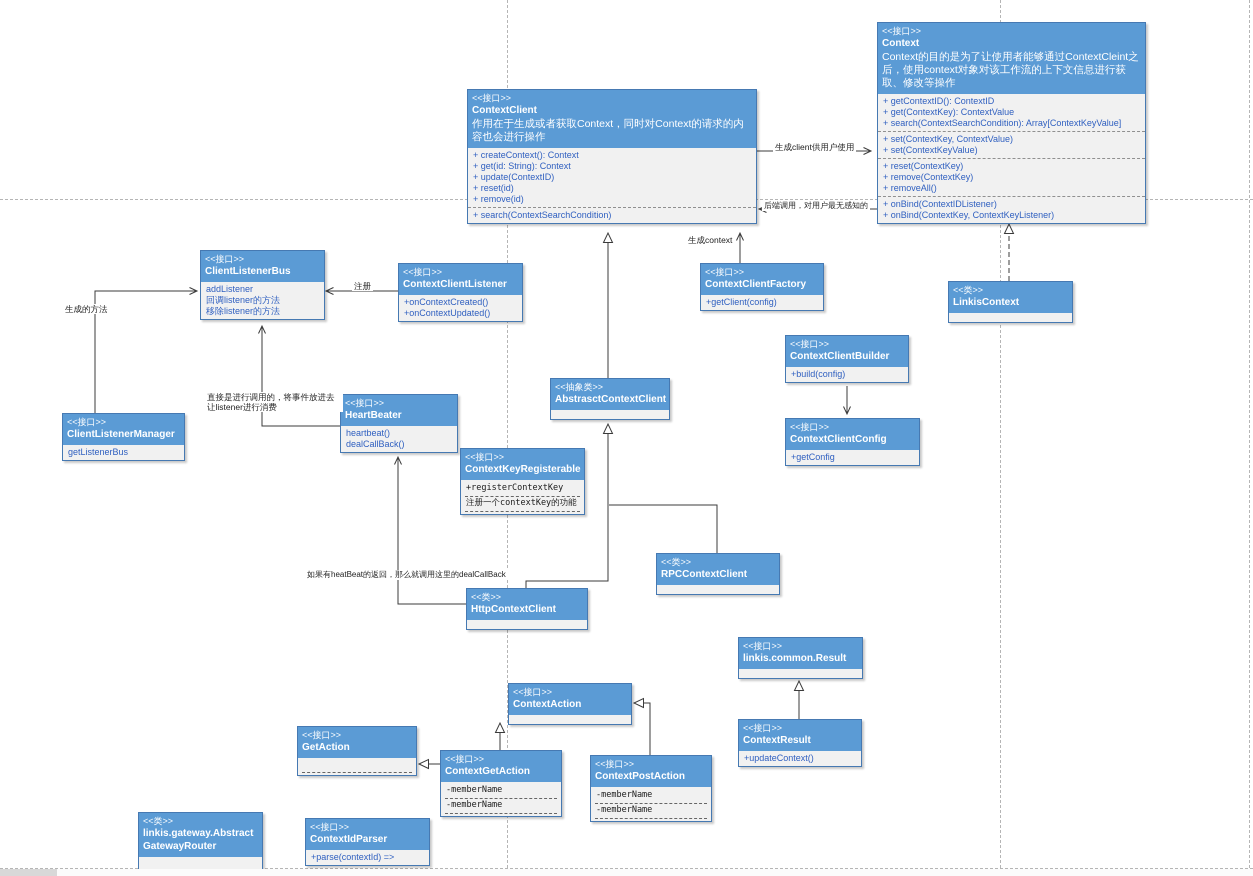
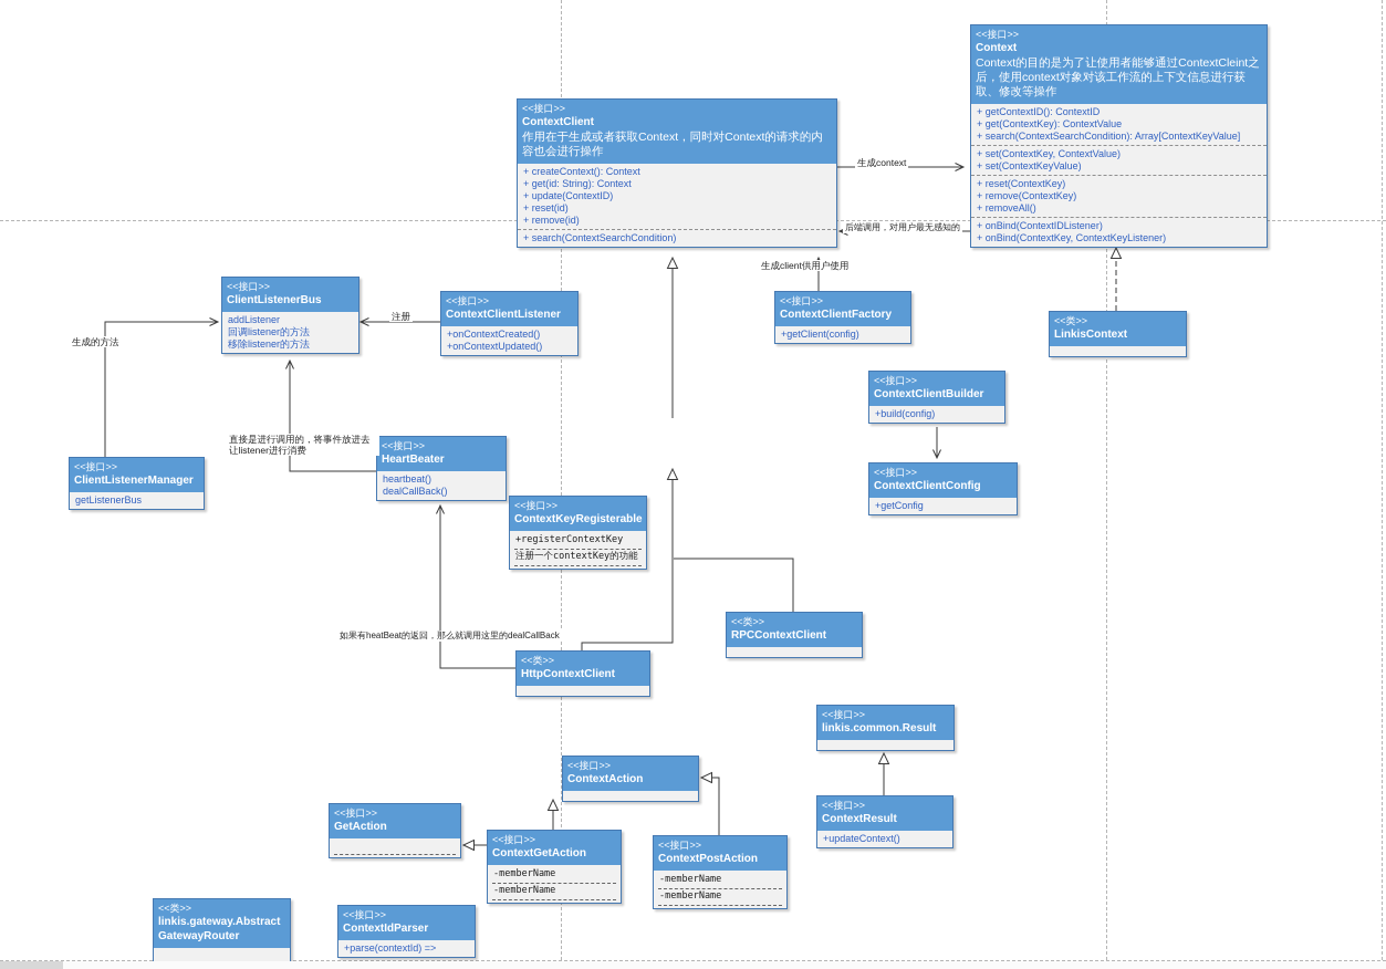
  <<接口>>
  Context
  Context的目的是为了让使用者能够通过ContextCleint之后，使用context对象对该工作流的上下文信息进行获取、修改等操作
  + getContextID(): ContextID
  + get(ContextKey): ContextValue
  + search(ContextSearchCondition): Array[ContextKeyValue]
  + set(ContextKey, ContextValue)
  + set(ContextKeyValue)
  + reset(ContextKey)
  + remove(ContextKey)
  + removeAll()
  + onBind(ContextIDListener)
  + onBind(ContextKey, ContextKeyListener)
  <<接口>>
  ContextClient
  作用在于生成或者获取Context，同时对Context的请求的内容也会进行操作
  + createContext(): Context
  + get(id: String): Context
  + update(ContextID)
  + reset(id)
  + remove(id)
  + search(ContextSearchCondition)
  <<接口>>
  ClientListenerBus
  addListener
  回调listener的方法
  移除listener的方法
  <<接口>>
  ContextClientListener
  +onContextCreated()
  +onContextUpdated()
  <<接口>>
  ContextClientFactory
  +getClient(config)
  <<类>>
  LinkisContext
  <<接口>>
  ContextClientBuilder
  +build(config)
  <<接口>>
  ContextClientConfig
  +getConfig
  <<接口>>
  ClientListenerManager
  getListenerBus
  <<接口>>
  HeartBeater
  heartbeat()
  dealCallBack()
- <<抽象类>>
- AbstrasctContextClient
  <<接口>>
  ContextKeyRegisterable
  +registerContextKey
  注册一个contextKey的功能
  <<类>>
  RPCContextClient
  <<类>>
  HttpContextClient
  <<接口>>
  linkis.common.Result
  <<接口>>
  ContextAction
  <<接口>>
  GetAction
  <<接口>>
  ContextResult
  +updateContext()
  <<接口>>
  ContextGetAction
  -memberName
  -memberName
  <<接口>>
  ContextPostAction
  -memberName
  -memberName
  <<类>>
  linkis.gateway.AbstractGatewayRouter
  <<接口>>
  ContextIdParser
  +parse(contextId) =>
- 生成client供用户使用
+ 生成context
  后端调用，对用户最无感知的
- 生成context
+ 生成client供用户使用
  注册
  生成的方法
  直接是进行调用的，将事件放进去
  让listener进行消费
  如果有heatBeat的返回，那么就调用这里的dealCallBack
